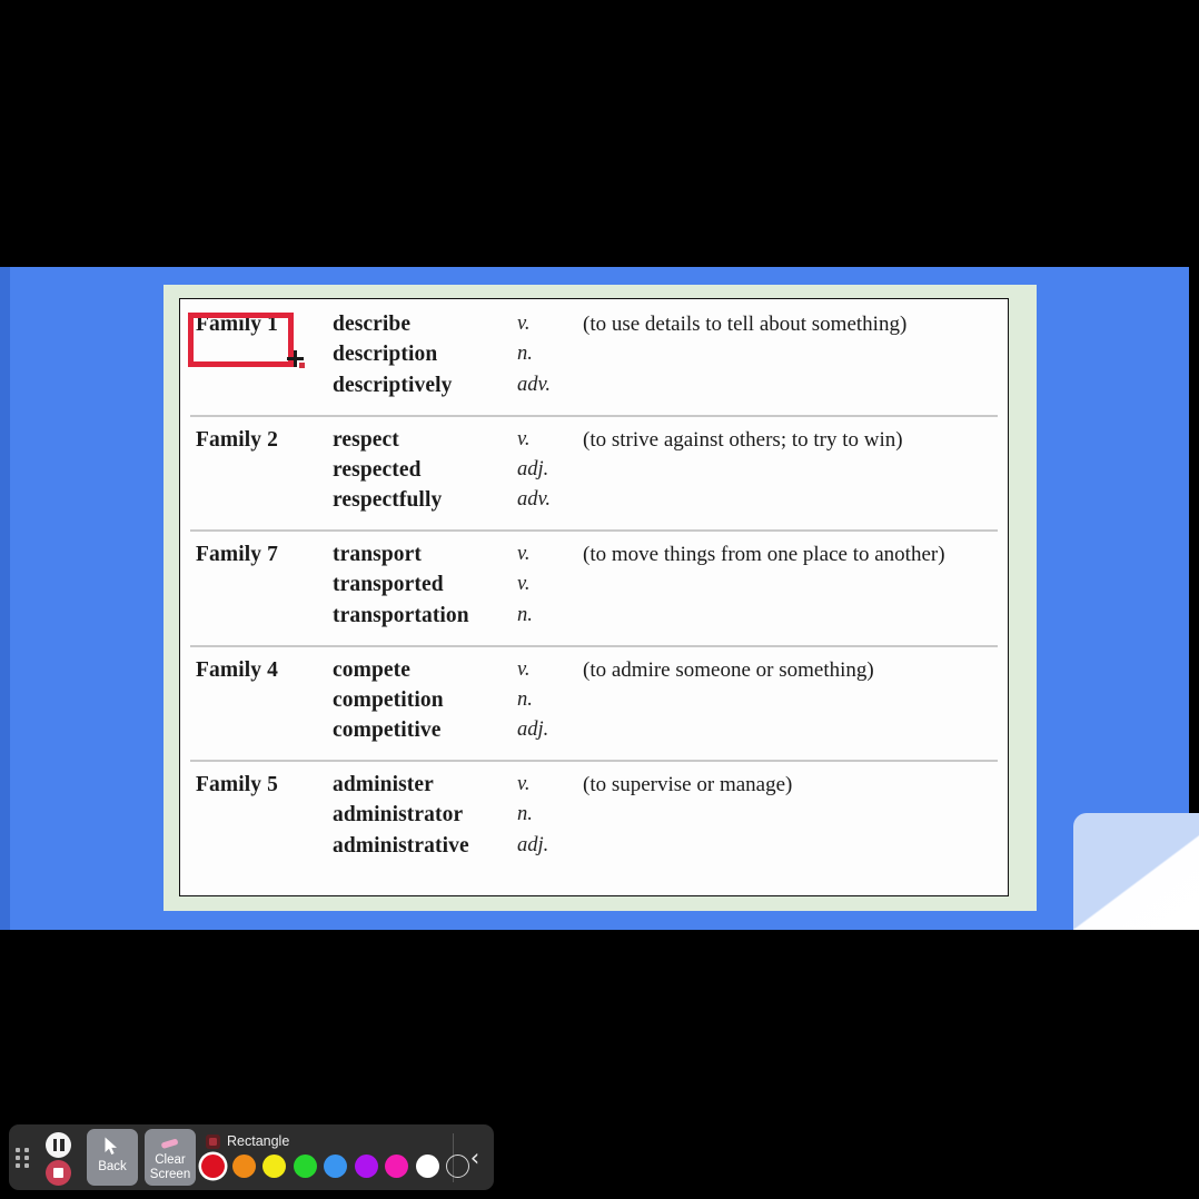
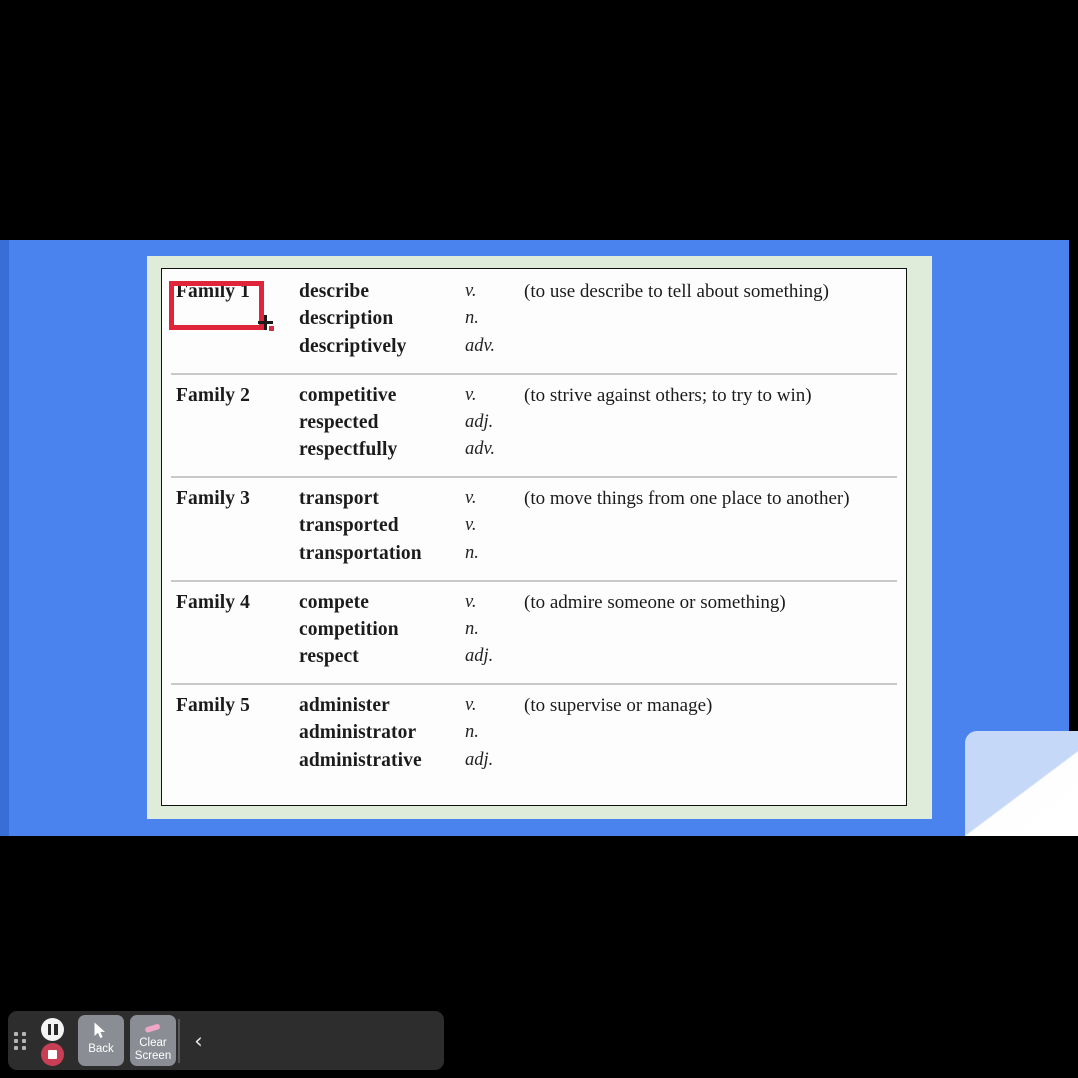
  Family 1
  describe
  v.
- (to use details to tell about something)
+ (to use describe to tell about something)
  description
  n.
  descriptively
  adv.
  Family 2
- respect
+ competitive
  v.
  (to strive against others; to try to win)
  respected
  adj.
  respectfully
  adv.
- Family 7
+ Family 3
  transport
  v.
  (to move things from one place to another)
  transported
  v.
  transportation
  n.
  Family 4
  compete
  v.
  (to admire someone or something)
  competition
  n.
- competitive
+ respect
  adj.
  Family 5
  administer
  v.
  (to supervise or manage)
  administrator
  n.
  administrative
  adj.
  Back
  Clear
  Screen
- Rectangle
  ‹
